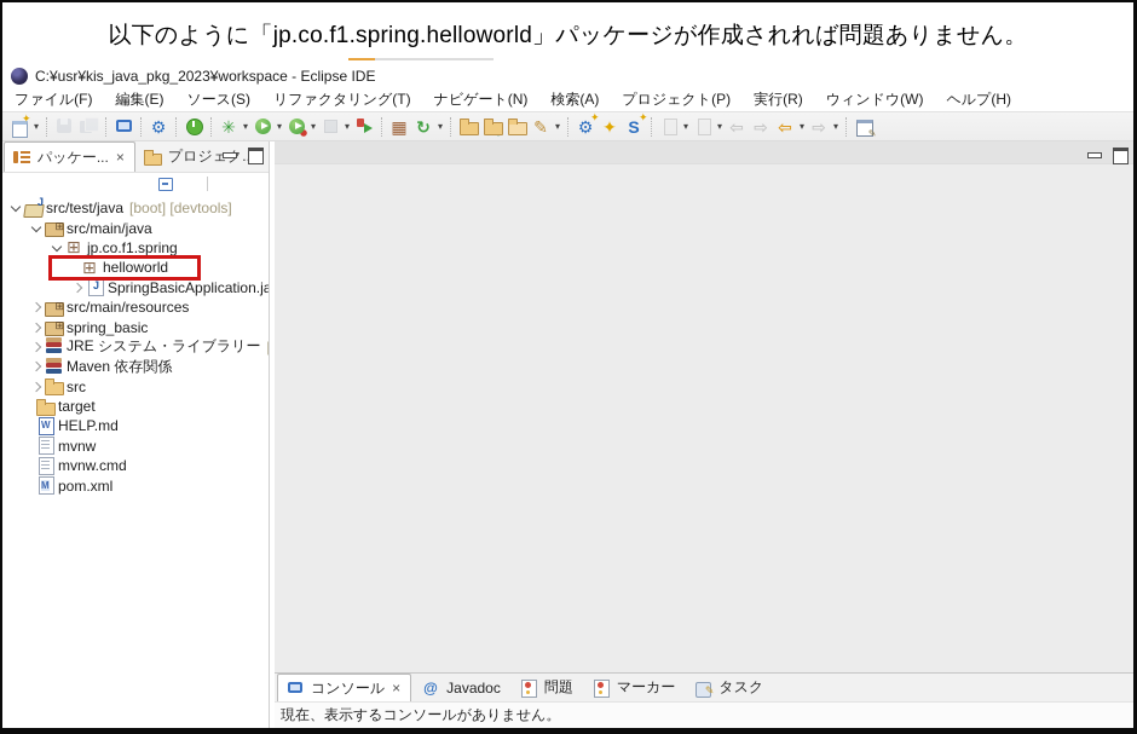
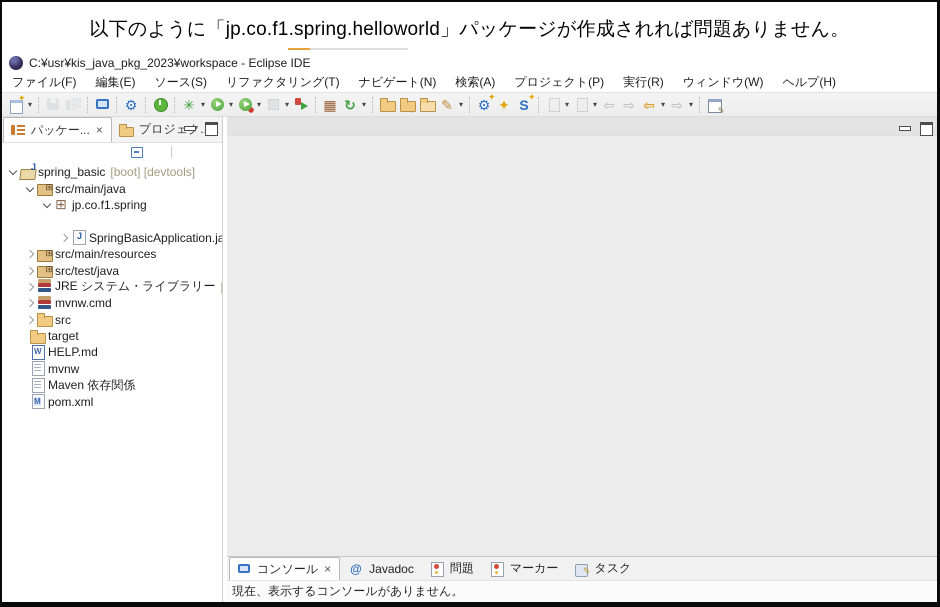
  以下のように「jp.co.f1.spring.helloworld」パッケージが作成されれば問題ありません。
  C:¥usr¥kis_java_pkg_2023¥workspace - Eclipse IDE
  ファイル(F)
  編集(E)
  ソース(S)
  リファクタリング(T)
  ナビゲート(N)
  検索(A)
  プロジェクト(P)
  実行(R)
  ウィンドウ(W)
  ヘルプ(H)
  ▾
  ⚙
  ✳
  ▾
  ▾
  ▾
  ▾
  ▦
  ↻
  ▾
  ✎
  ▾
  ⚙
  ✦
  S
  ▾
  ▾
  ⇦
  ⇨
  ⇦
  ▾
  ⇨
  ▾
  パッケー...
  ×
- src/test/java
+ spring_basic
  [boot] [devtools]
  src/main/java
  jp.co.f1.spring
- helloworld
  SpringBasicApplication.ja
  src/main/resources
- spring_basic
+ src/test/java
  JRE システム・ライブラリー
- Maven 依存関係
+ mvnw.cmd
  src
  target
  HELP.md
  mvnw
- mvnw.cmd
+ Maven 依存関係
  pom.xml
  コンソール
  ×
  Javadoc
  問題
  マーカー
  タスク
  現在、表示するコンソールがありません。
